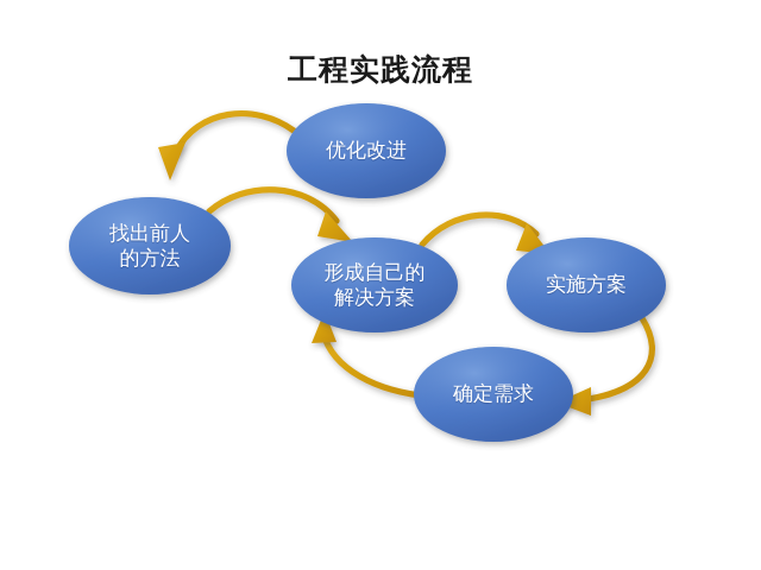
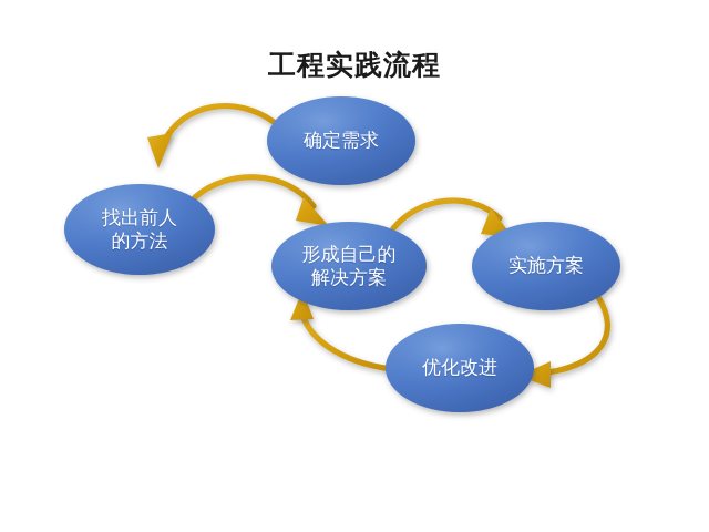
  工程实践流程
- 优化改进
+ 确定需求
  找出前人
  的方法
  形成自己的
  解决方案
  实施方案
- 确定需求
+ 优化改进
